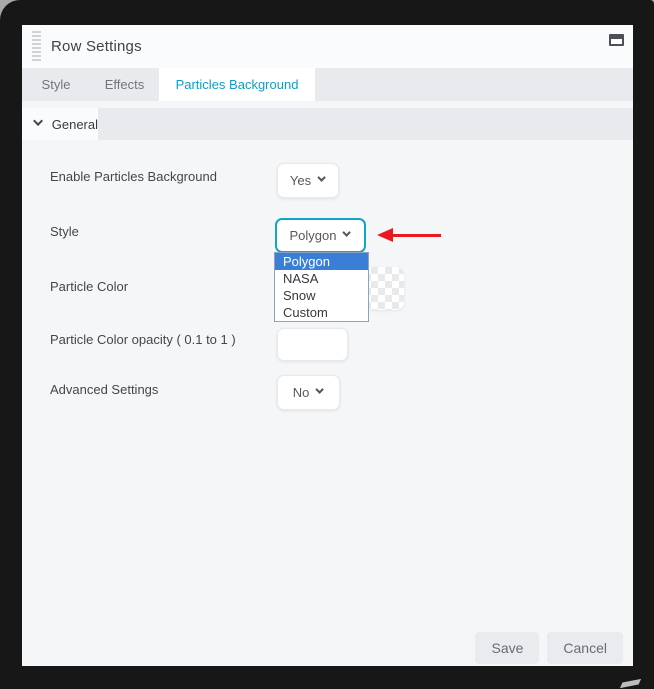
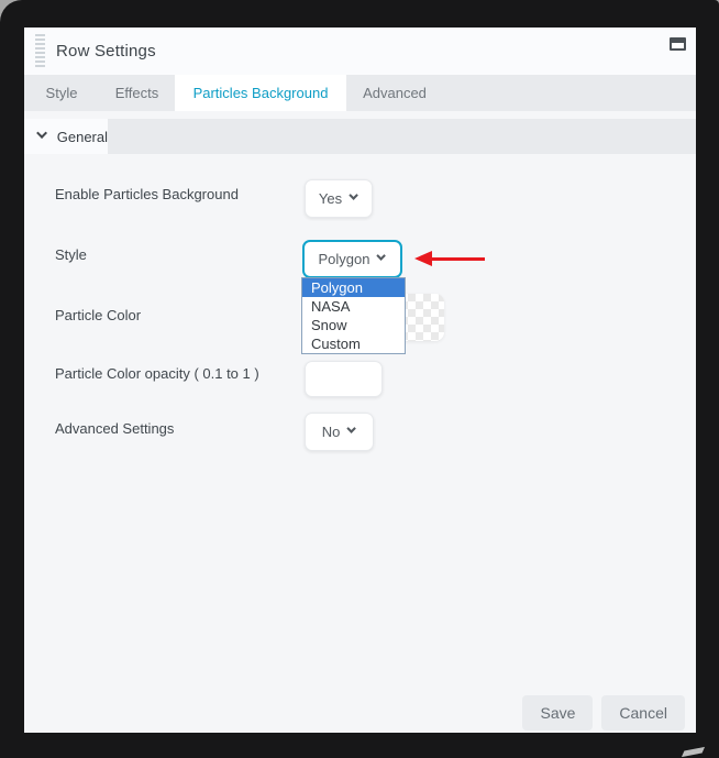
  Row Settings
  Style
  Effects
  Particles Background
+ Advanced
  General
  Enable Particles Background
  Yes
  Style
  Polygon
  Polygon
  NASA
  Snow
  Custom
  Particle Color
  Particle Color opacity ( 0.1 to 1 )
  Advanced Settings
  No
  Save
  Cancel
